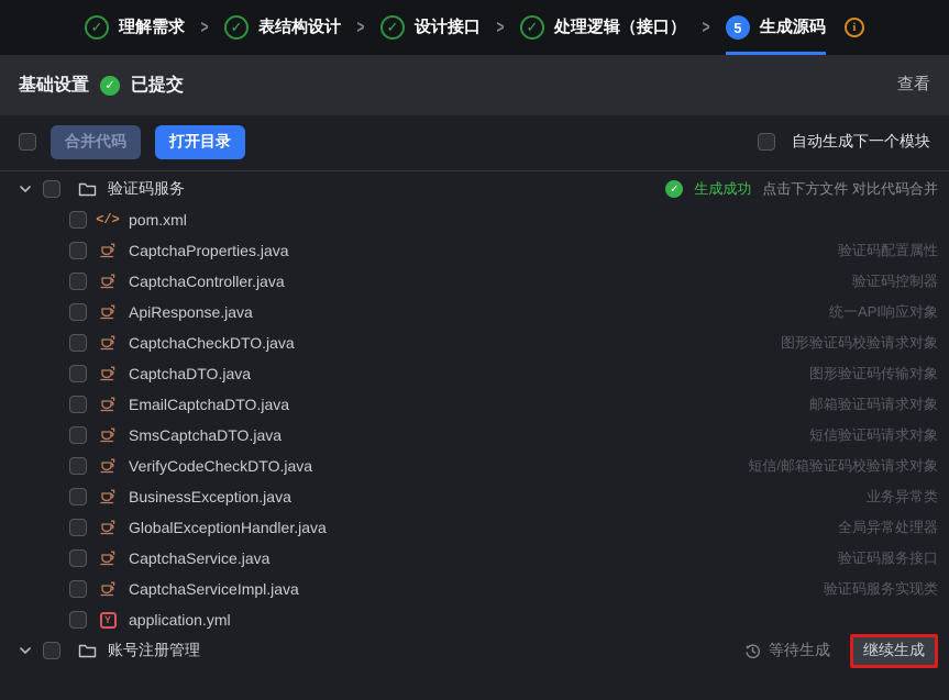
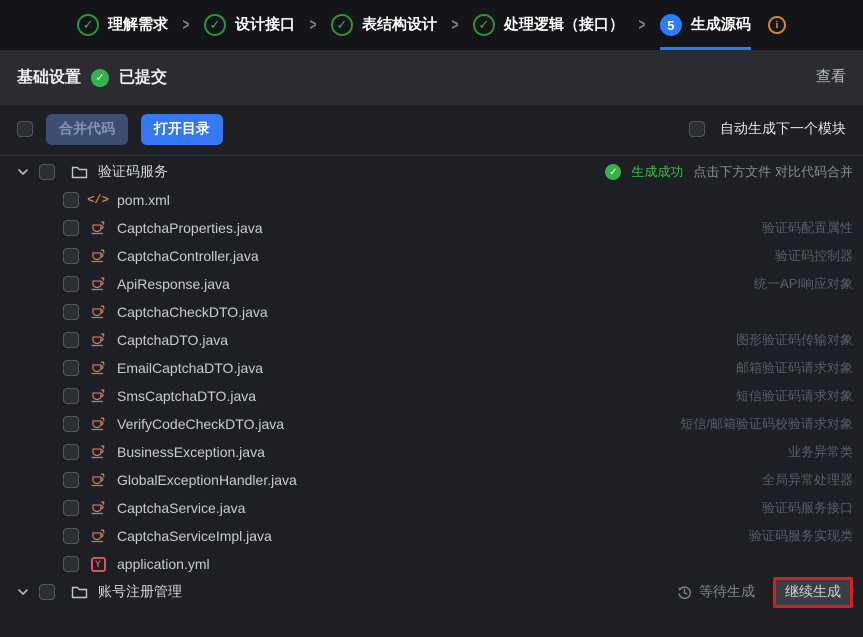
  ✓
  理解需求
  >
  ✓
- 表结构设计
+ 设计接口
  >
  ✓
- 设计接口
+ 表结构设计
  >
  ✓
  处理逻辑（接口）
  >
  5
  生成源码
  i
  基础设置
  ✓
  已提交
  查看
  合并代码
  打开目录
  自动生成下一个模块
  验证码服务
  ✓
  生成成功
  点击下方文件 对比代码合并
  </>
  pom.xml
  CaptchaProperties.java
  验证码配置属性
  CaptchaController.java
  验证码控制器
  ApiResponse.java
  统一API响应对象
  CaptchaCheckDTO.java
- 图形验证码校验请求对象
  CaptchaDTO.java
  图形验证码传输对象
  EmailCaptchaDTO.java
  邮箱验证码请求对象
  SmsCaptchaDTO.java
  短信验证码请求对象
  VerifyCodeCheckDTO.java
  短信/邮箱验证码校验请求对象
  BusinessException.java
  业务异常类
  GlobalExceptionHandler.java
  全局异常处理器
  CaptchaService.java
  验证码服务接口
  CaptchaServiceImpl.java
  验证码服务实现类
  Y
  application.yml
  账号注册管理
  等待生成
  继续生成
